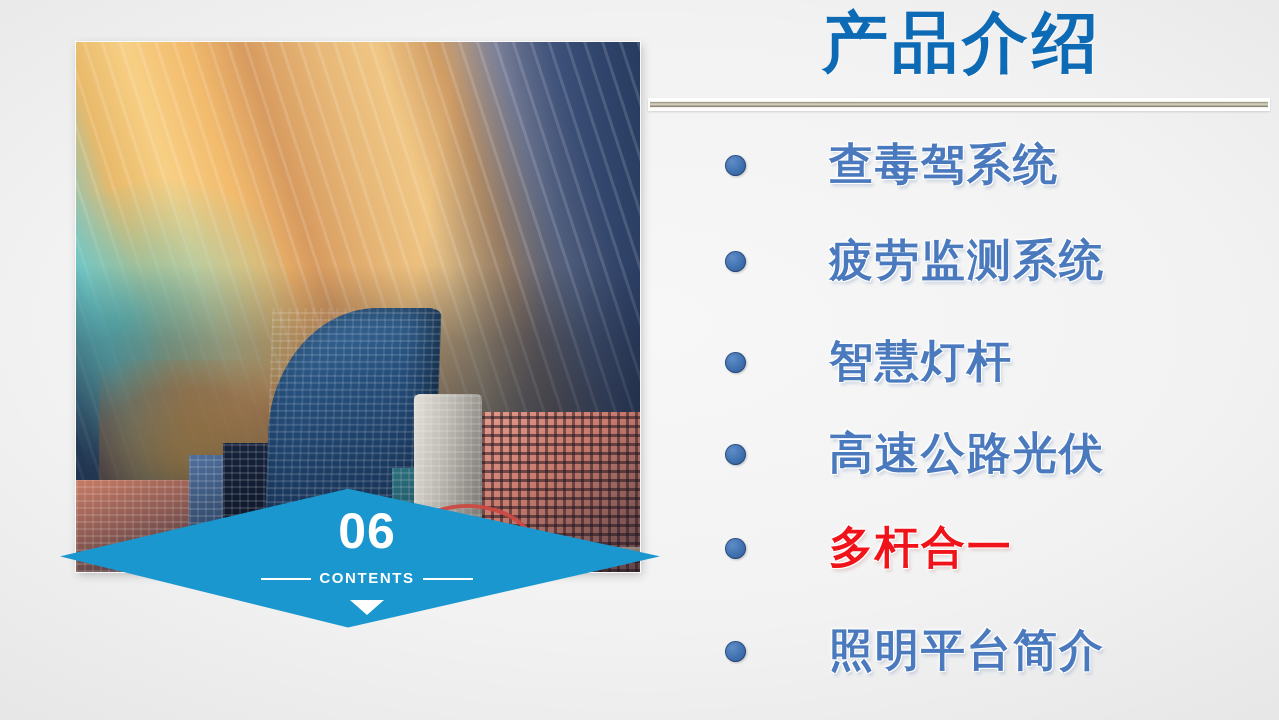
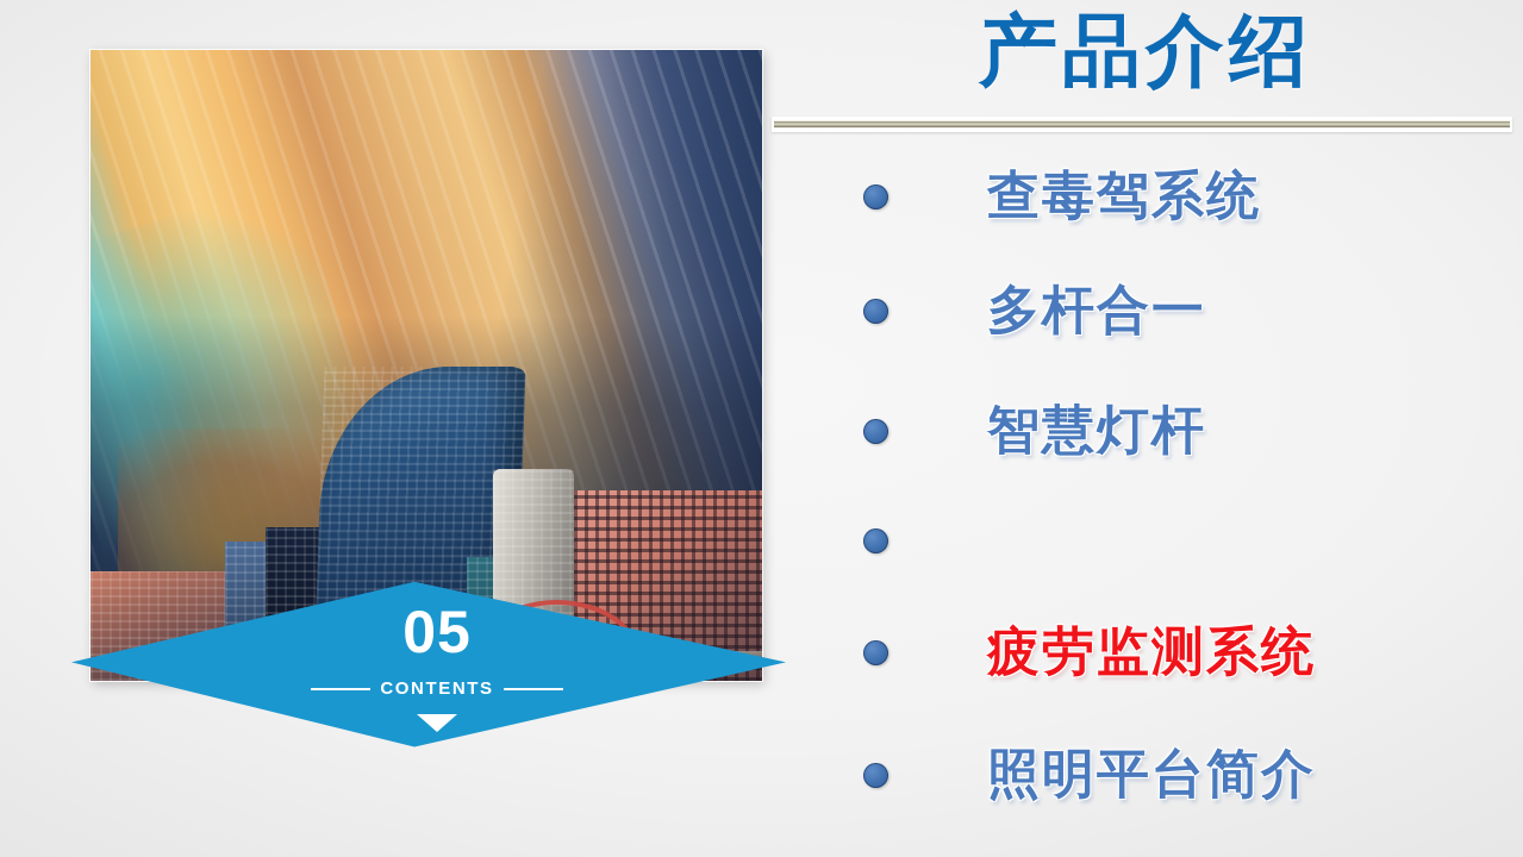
- 06
+ 05
  CONTENTS
  产品介绍
  查毒驾系统
- 疲劳监测系统
+ 多杆合一
  智慧灯杆
- 高速公路光伏
- 多杆合一
+ 疲劳监测系统
  照明平台简介
